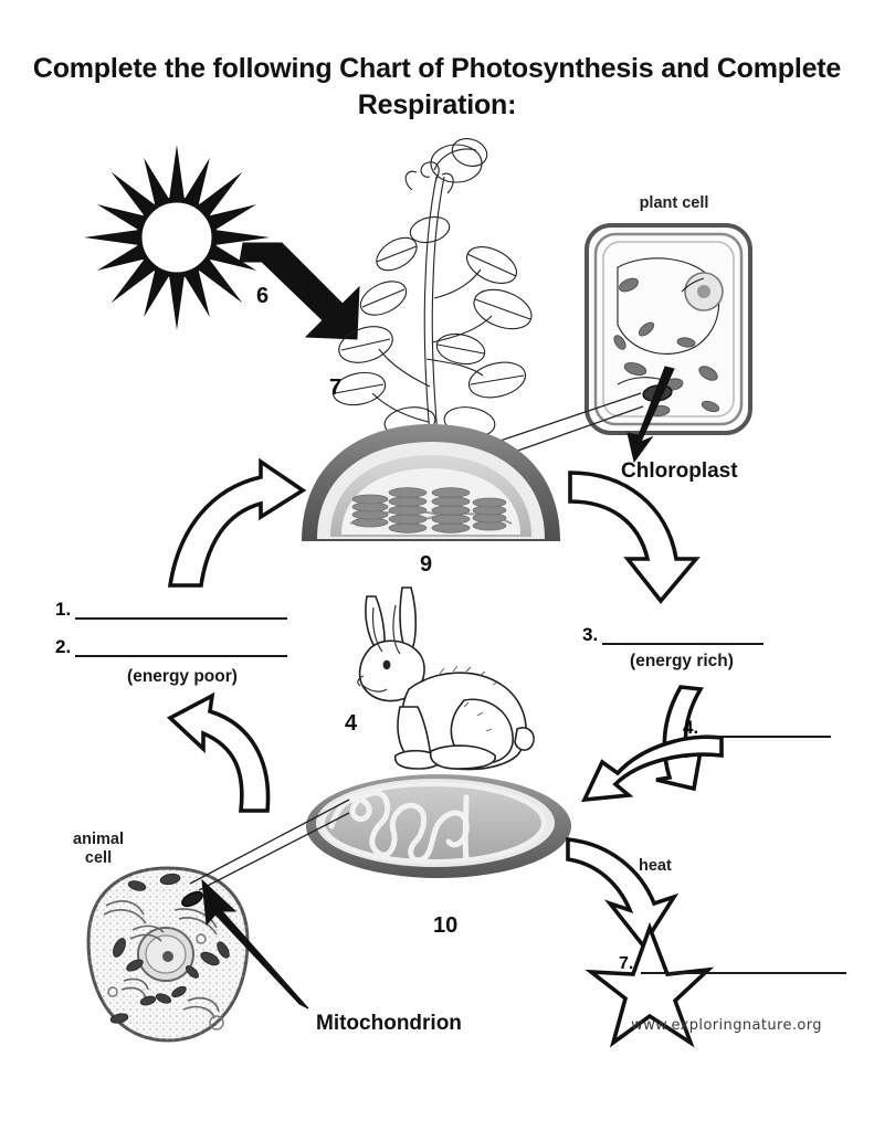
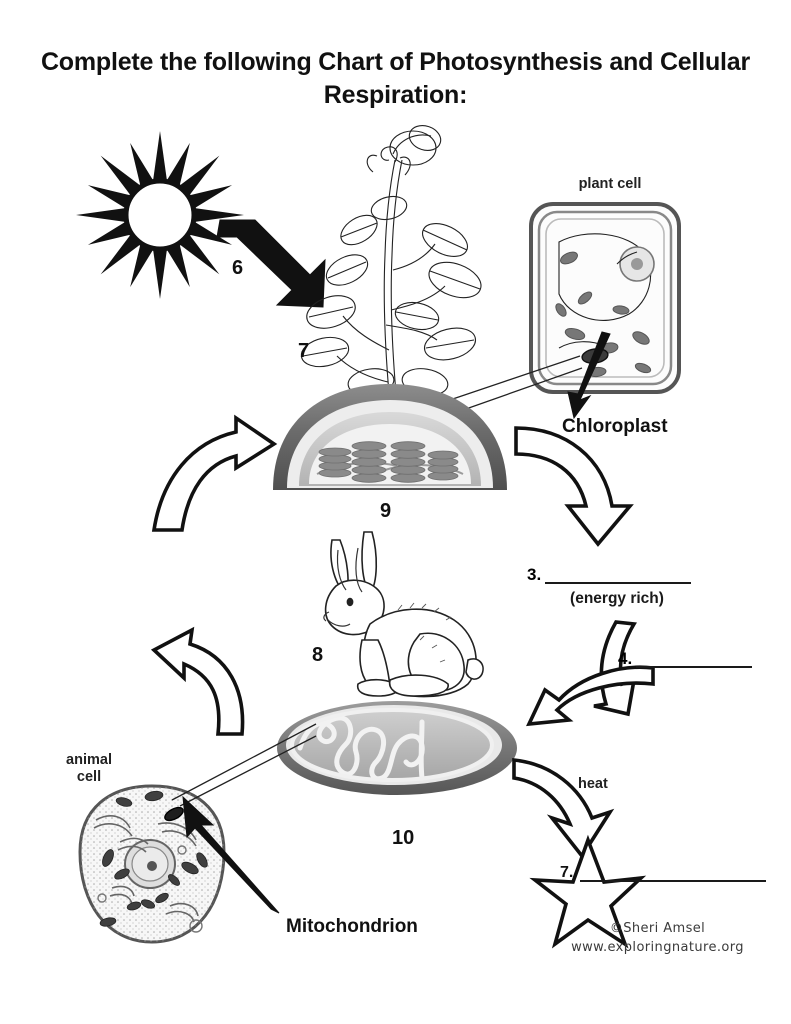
- Complete the following Chart of Photosynthesis and Complete Respiration:
+ Complete the following Chart of Photosynthesis and Cellular Respiration:
  6
  7
  plant cell
  Chloroplast
  9
- 1.
- 2.
- (energy poor)
  3.
  (energy rich)
- 4
+ 8
  4.
  10
  animal
  cell
  Mitochondrion
  heat
  7.
+ ©Sheri Amsel
  www.exploringnature.org
